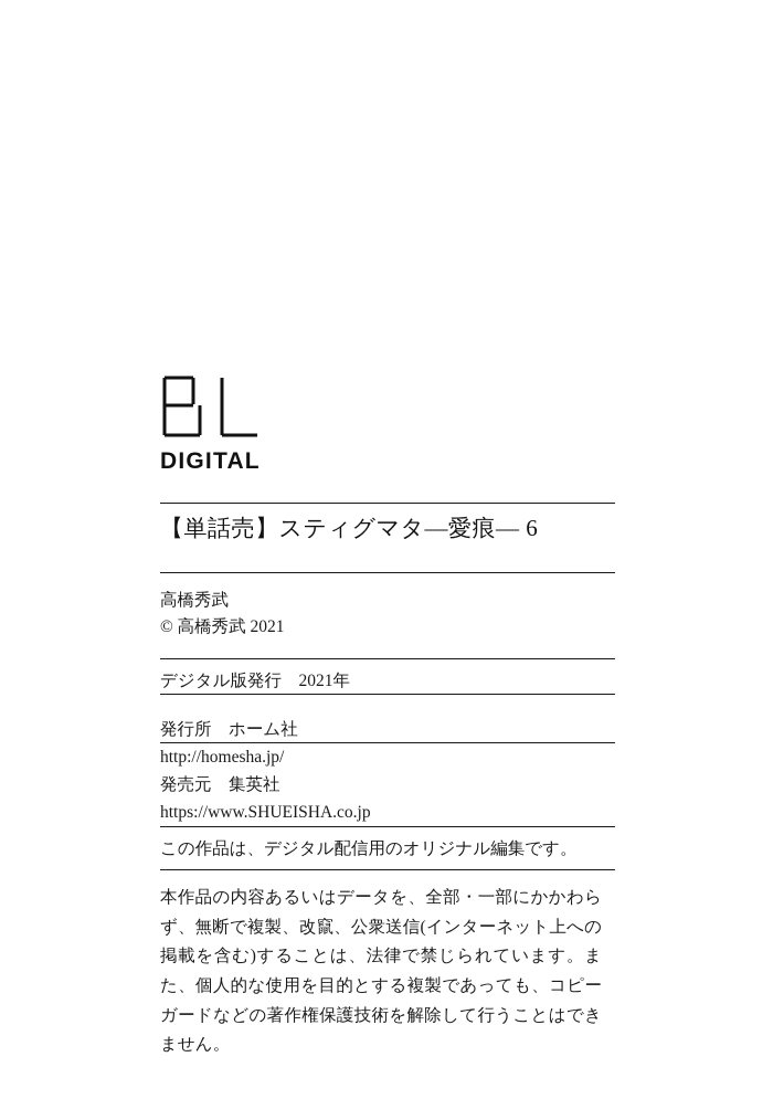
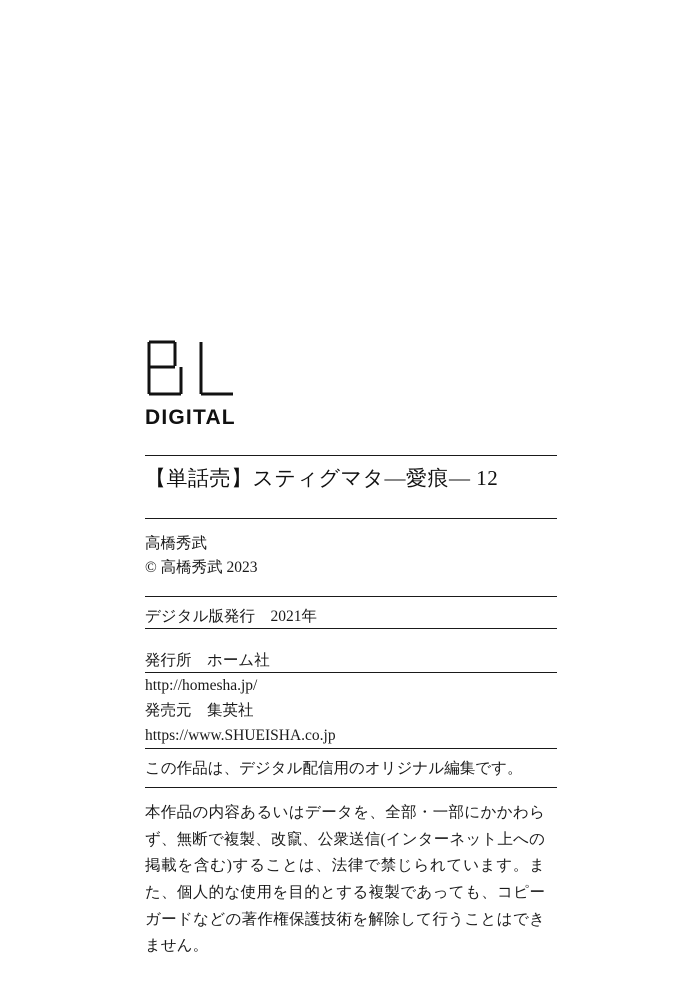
  DIGITAL
- 【単話売】スティグマタ—愛痕— 6
+ 【単話売】スティグマタ—愛痕— 12
  高橋秀武
- © 高橋秀武 2021
+ © 高橋秀武 2023
  デジタル版発行 2021年
  発行所 ホーム社
  http://homesha.jp/
  発売元 集英社
  https://www.SHUEISHA.co.jp
  この作品は、デジタル配信用のオリジナル編集です。
  本作品の内容あるいはデータを、全部・一部にかかわらず、無断で複製、改竄、公衆送信(インターネット上への掲載を含む)することは、法律で禁じられています。また、個人的な使用を目的とする複製であっても、コピーガードなどの著作権保護技術を解除して行うことはできません。
